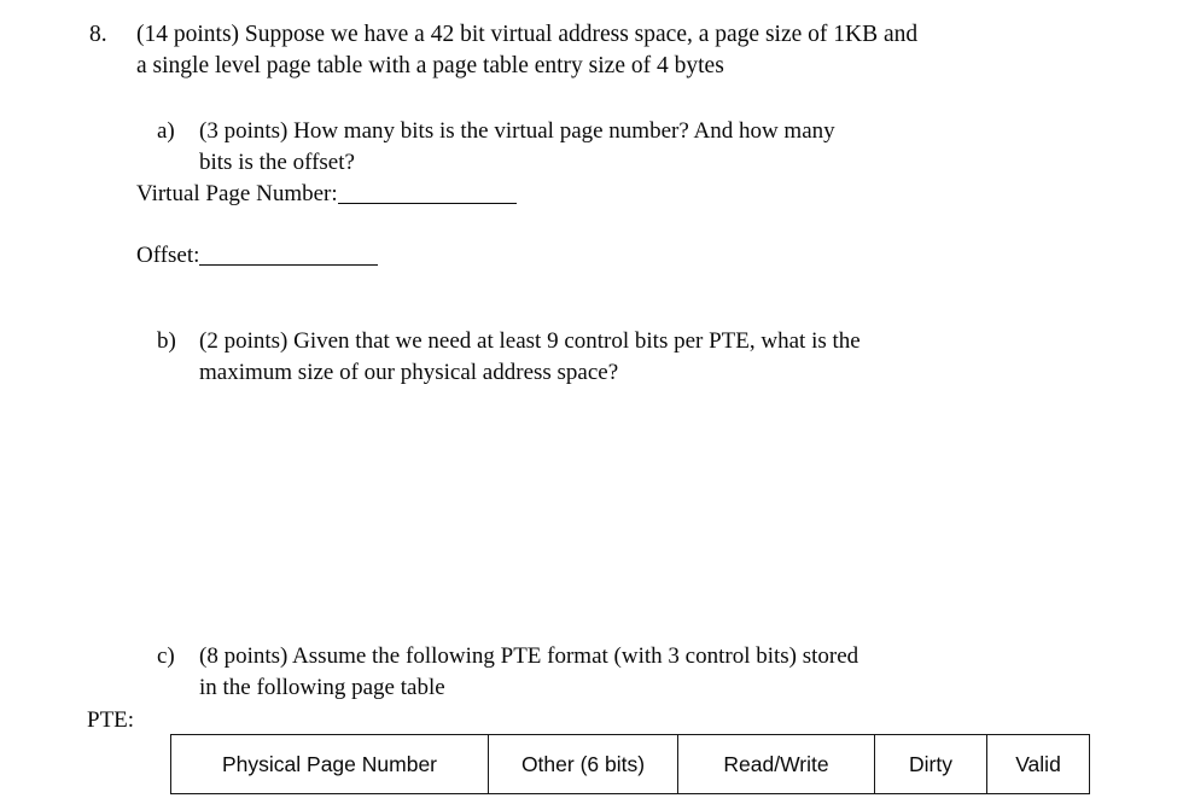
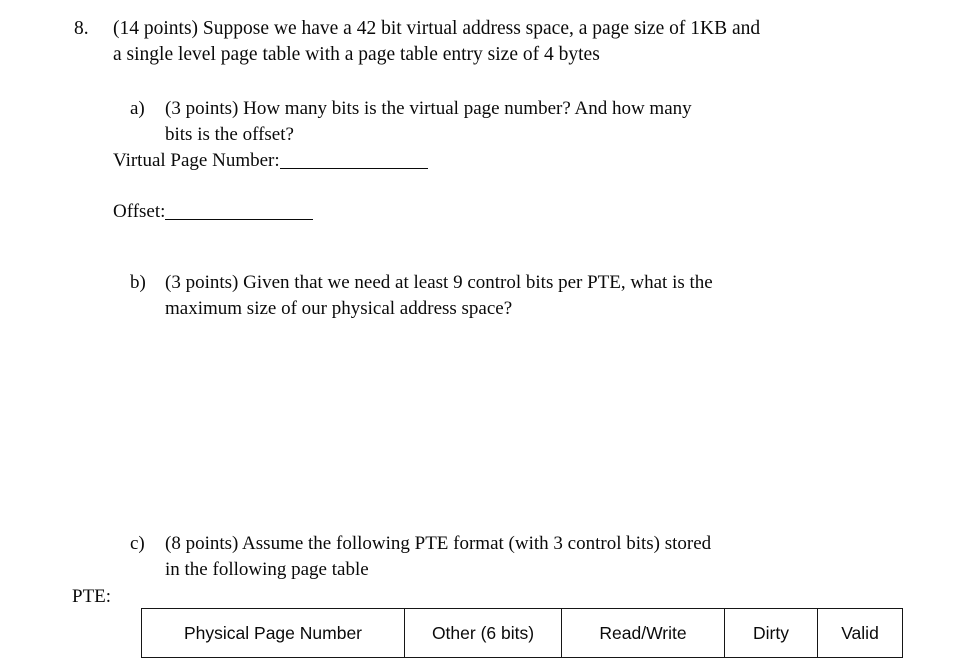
  8.
  (14 points) Suppose we have a 42 bit virtual address space, a page size of 1KB and
  a single level page table with a page table entry size of 4 bytes
  a)
  (3 points) How many bits is the virtual page number? And how many
  bits is the offset?
  Virtual Page Number:
  Offset:
  b)
- (2 points) Given that we need at least 9 control bits per PTE, what is the
+ (3 points) Given that we need at least 9 control bits per PTE, what is the
  maximum size of our physical address space?
  c)
  (8 points) Assume the following PTE format (with 3 control bits) stored
  in the following page table
  PTE:
  Physical Page Number	Other (6 bits)	Read/Write	Dirty	Valid
